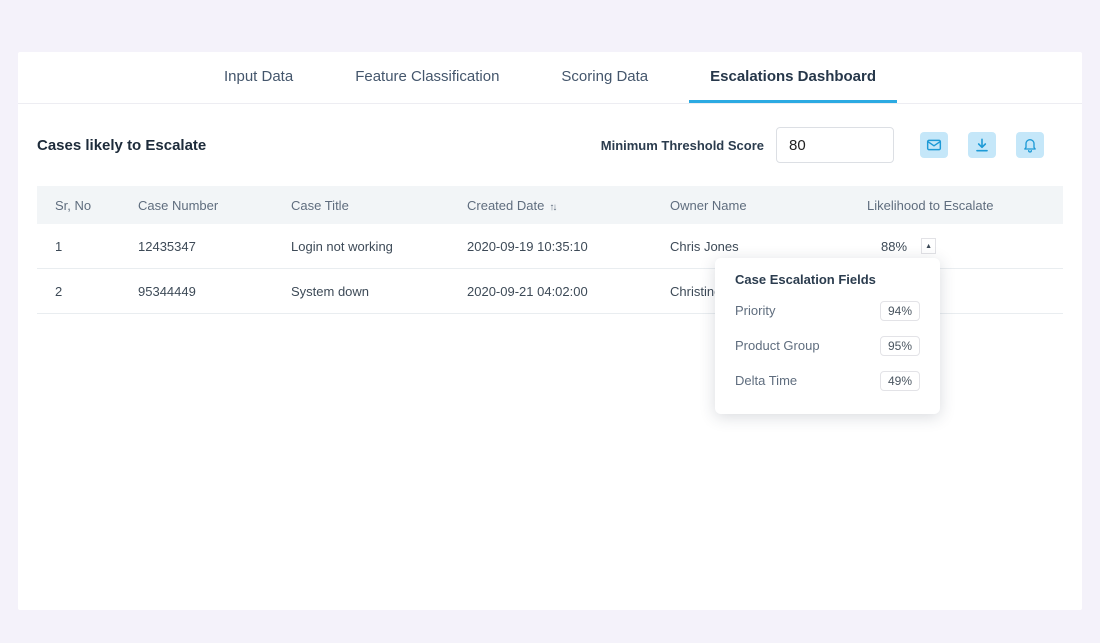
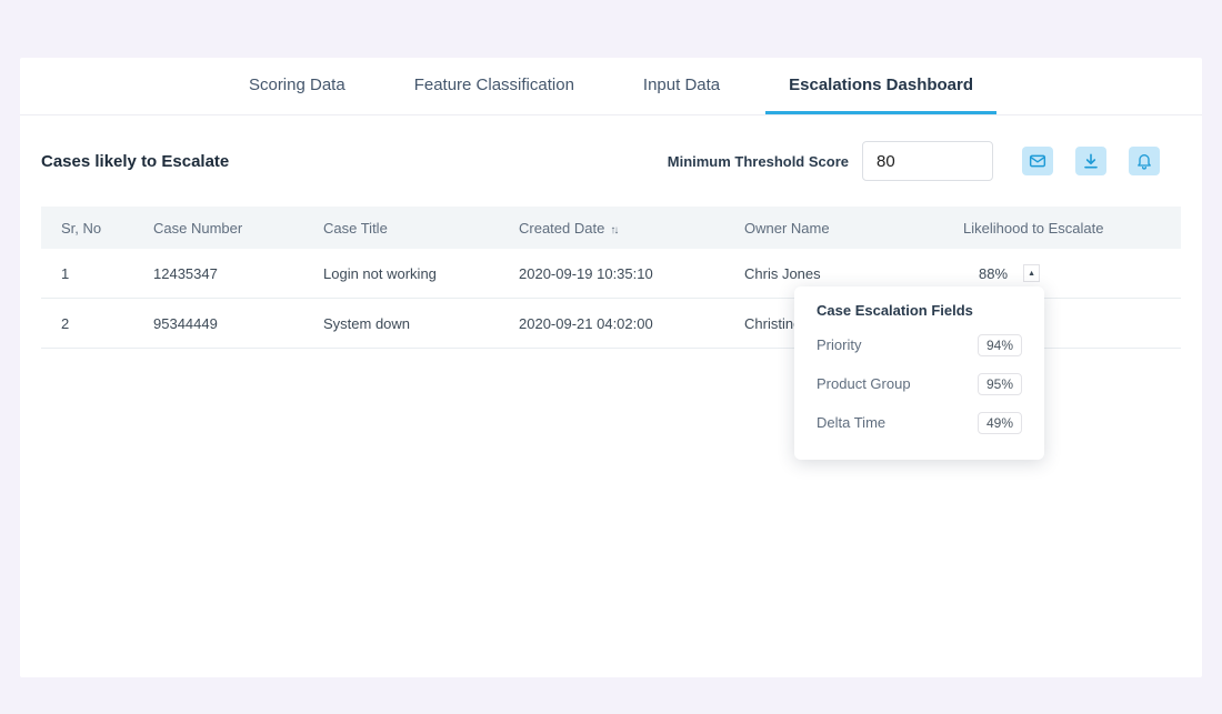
- Input Data
+ Scoring Data
  Feature Classification
- Scoring Data
+ Input Data
  Escalations Dashboard
  Cases likely to Escalate
  Minimum Threshold Score
  80
  Sr, No
  Case Number
  Case Title
  Created Date ↑↓
  Owner Name
  Likelihood to Escalate
  1
  12435347
  Login not working
  2020-09-19 10:35:10
  Chris Jones
  88%
  2
  95344449
  System down
  2020-09-21 04:02:00
  Christin
  Case Escalation Fields
  Priority
  94%
  Product Group
  95%
  Delta Time
  49%
